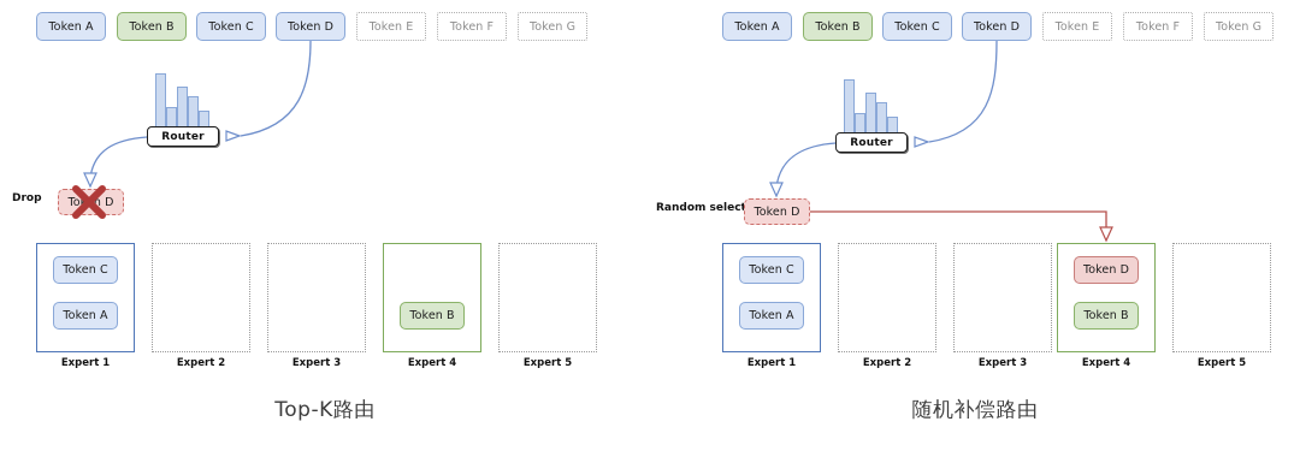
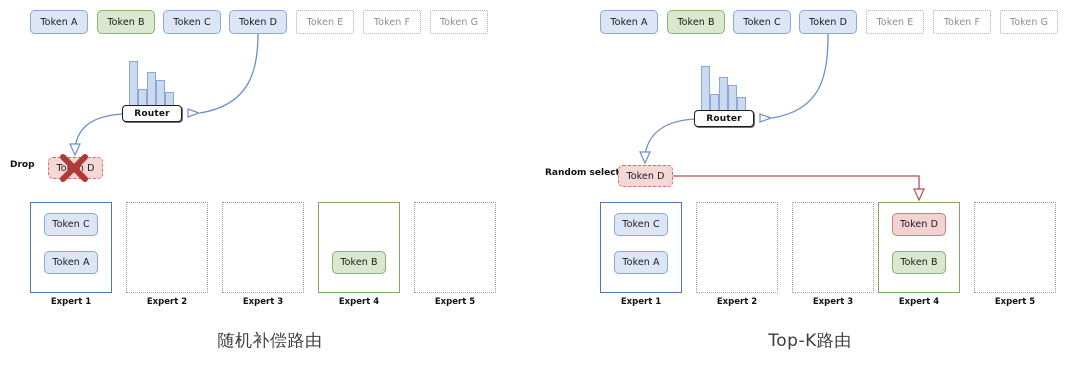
  Token A
  Token B
  Token C
  Token D
  Token E
  Token F
  Token G
  Router
  Drop
  Tokn D
  Token C
  Token A
  Token B
  Expert 1
  Expert 2
  Expert 3
  Expert 4
  Expert 5
- Top-K路由
+ 随机补偿路由
  Token A
  Token B
  Token C
  Token D
  Token E
  Token F
  Token G
  Router
  Random selec
  Token D
  Token C
  Token A
  Token D
  Token B
  Expert 1
  Expert 2
  Expert 3
  Expert 4
  Expert 5
- 随机补偿路由
+ Top-K路由
